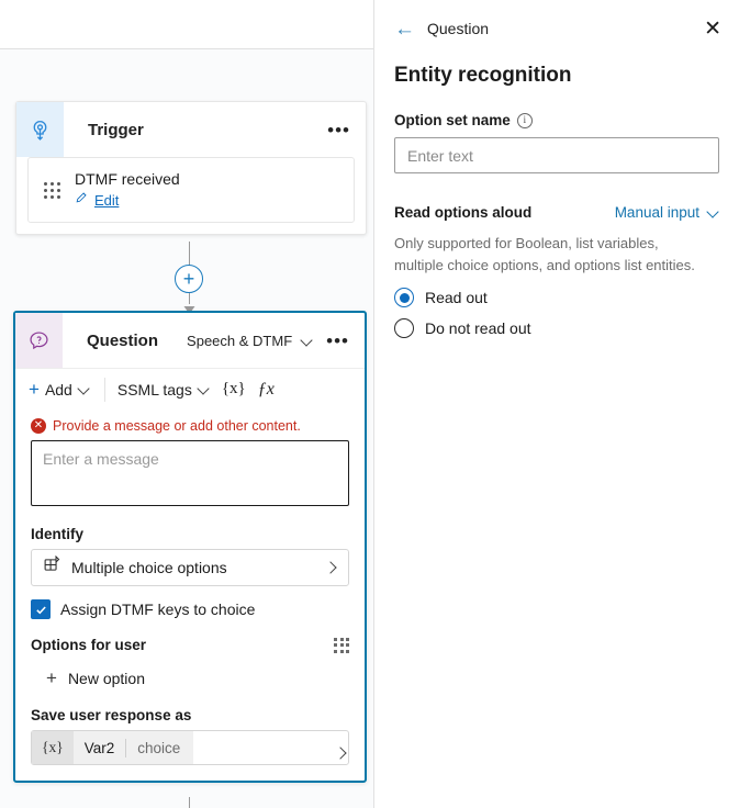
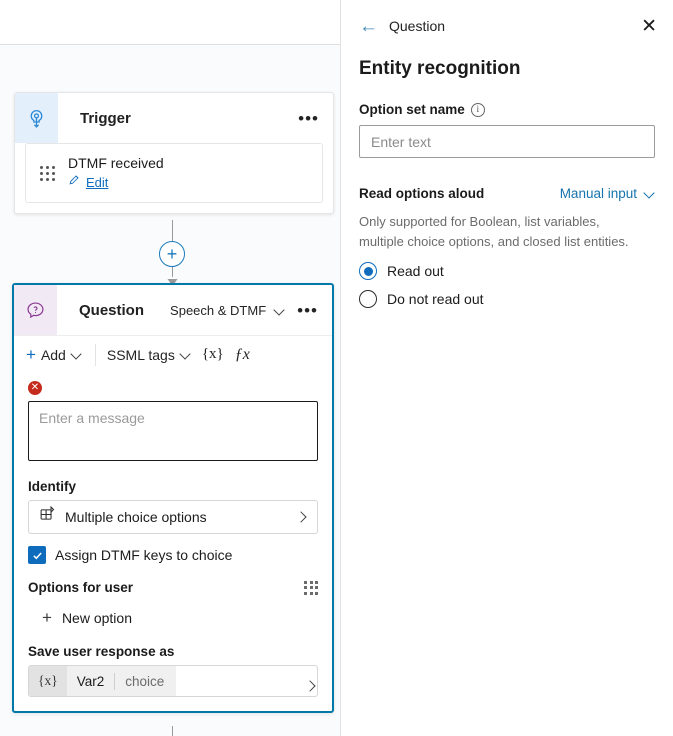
  Trigger
  •••
  DTMF received
  Edit
  +
  Question
  Speech & DTMF
  •••
  +
  Add
  SSML tags
  {x}
  ƒx
  ✕
- Provide a message or add other content.
  Enter a message
  Identify
  Multiple choice options
  Assign DTMF keys to choice
  Options for user
  +
  New option
  Save user response as
  {x}
  Var2
  choice
  ←
  Question
  ✕
  Entity recognition
  Option set name
  i
  Enter text
  Read options aloud
  Manual input
- Only supported for Boolean, list variables, multiple choice options, and options list entities.
+ Only supported for Boolean, list variables, multiple choice options, and closed list entities.
  Read out
  Do not read out
